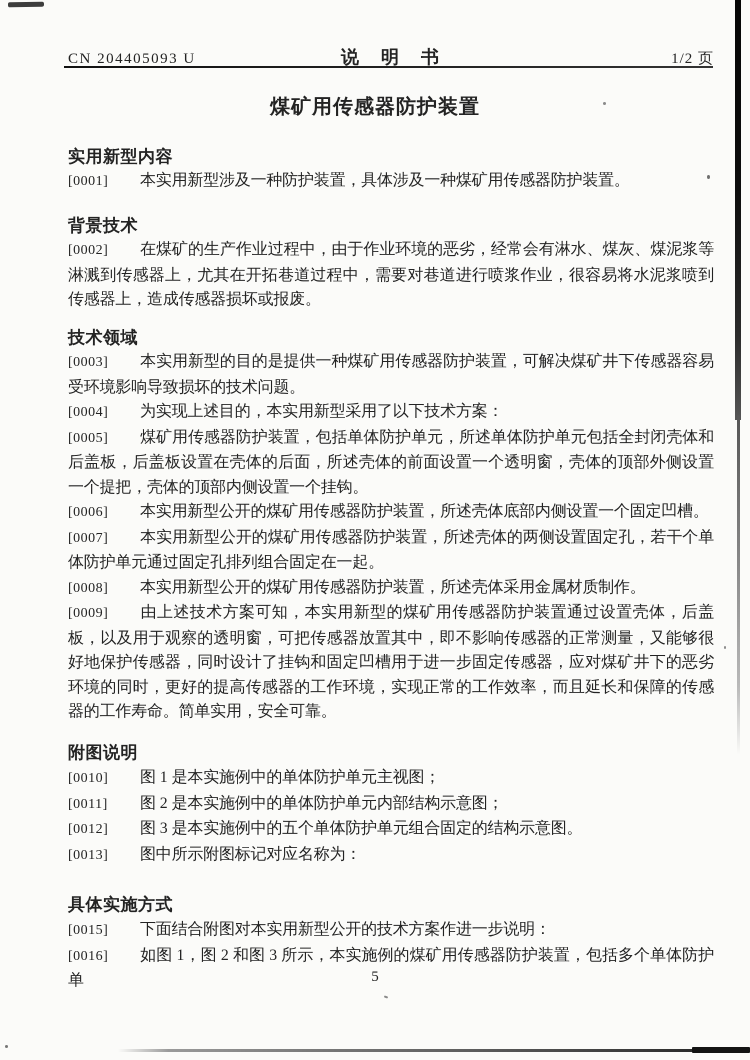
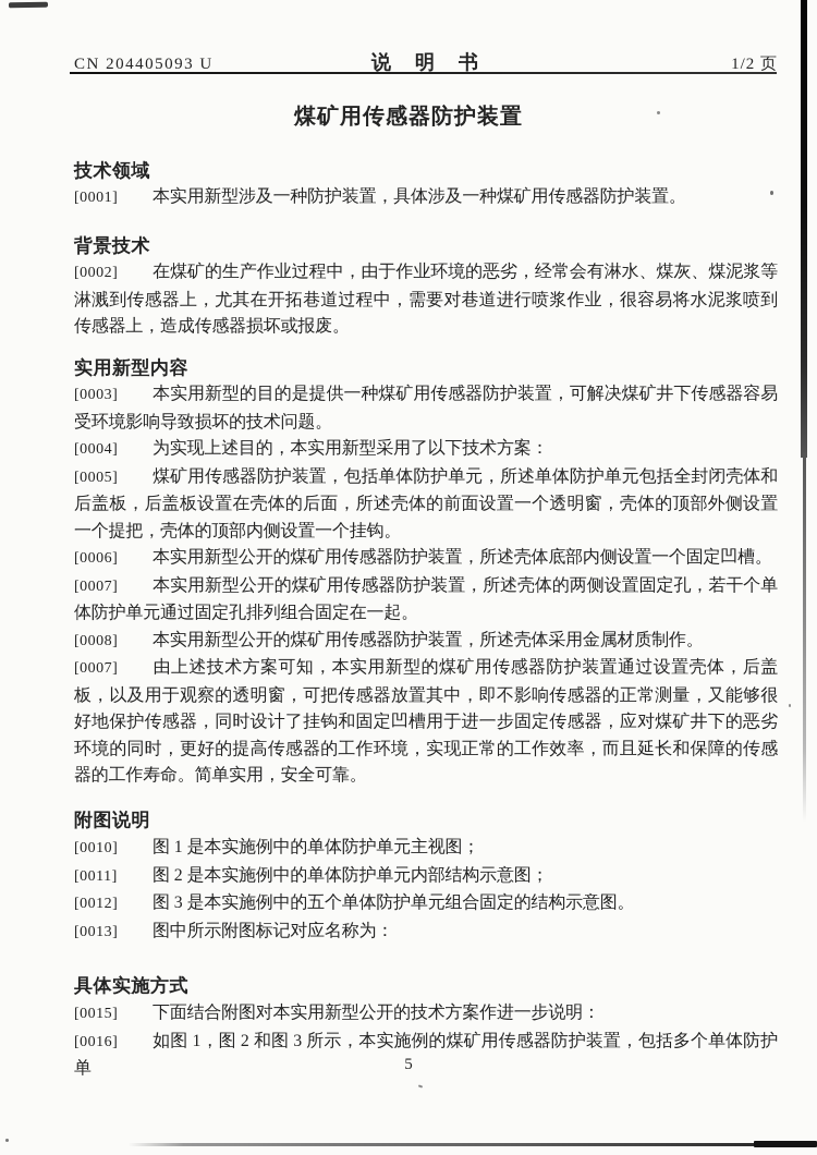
  CN 204405093 U
  说 明 书
  1/2 页
  煤矿用传感器防护装置
- 实用新型内容
+ 技术领域
  [0001] 本实用新型涉及一种防护装置，具体涉及一种煤矿用传感器防护装置。
  背景技术
  [0002] 在煤矿的生产作业过程中，由于作业环境的恶劣，经常会有淋水、煤灰、煤泥浆等淋溅到传感器上，尤其在开拓巷道过程中，需要对巷道进行喷浆作业，很容易将水泥浆喷到传感器上，造成传感器损坏或报废。
- 技术领域
+ 实用新型内容
  [0003] 本实用新型的目的是提供一种煤矿用传感器防护装置，可解决煤矿井下传感器容易受环境影响导致损坏的技术问题。
  [0004] 为实现上述目的，本实用新型采用了以下技术方案：
  [0005] 煤矿用传感器防护装置，包括单体防护单元，所述单体防护单元包括全封闭壳体和后盖板，后盖板设置在壳体的后面，所述壳体的前面设置一个透明窗，壳体的顶部外侧设置一个提把，壳体的顶部内侧设置一个挂钩。
  [0006] 本实用新型公开的煤矿用传感器防护装置，所述壳体底部内侧设置一个固定凹槽。
  [0007] 本实用新型公开的煤矿用传感器防护装置，所述壳体的两侧设置固定孔，若干个单体防护单元通过固定孔排列组合固定在一起。
  [0008] 本实用新型公开的煤矿用传感器防护装置，所述壳体采用金属材质制作。
- [0009] 由上述技术方案可知，本实用新型的煤矿用传感器防护装置通过设置壳体，后盖板，以及用于观察的透明窗，可把传感器放置其中，即不影响传感器的正常测量，又能够很好地保护传感器，同时设计了挂钩和固定凹槽用于进一步固定传感器，应对煤矿井下的恶劣环境的同时，更好的提高传感器的工作环境，实现正常的工作效率，而且延长和保障的传感器的工作寿命。简单实用，安全可靠。
+ [0007] 由上述技术方案可知，本实用新型的煤矿用传感器防护装置通过设置壳体，后盖板，以及用于观察的透明窗，可把传感器放置其中，即不影响传感器的正常测量，又能够很好地保护传感器，同时设计了挂钩和固定凹槽用于进一步固定传感器，应对煤矿井下的恶劣环境的同时，更好的提高传感器的工作环境，实现正常的工作效率，而且延长和保障的传感器的工作寿命。简单实用，安全可靠。
  附图说明
  [0010] 图 1 是本实施例中的单体防护单元主视图；
  [0011] 图 2 是本实施例中的单体防护单元内部结构示意图；
  [0012] 图 3 是本实施例中的五个单体防护单元组合固定的结构示意图。
  [0013] 图中所示附图标记对应名称为：
  具体实施方式
  [0015] 下面结合附图对本实用新型公开的技术方案作进一步说明：
  [0016] 如图 1，图 2 和图 3 所示，本实施例的煤矿用传感器防护装置，包括多个单体防护单
  5
